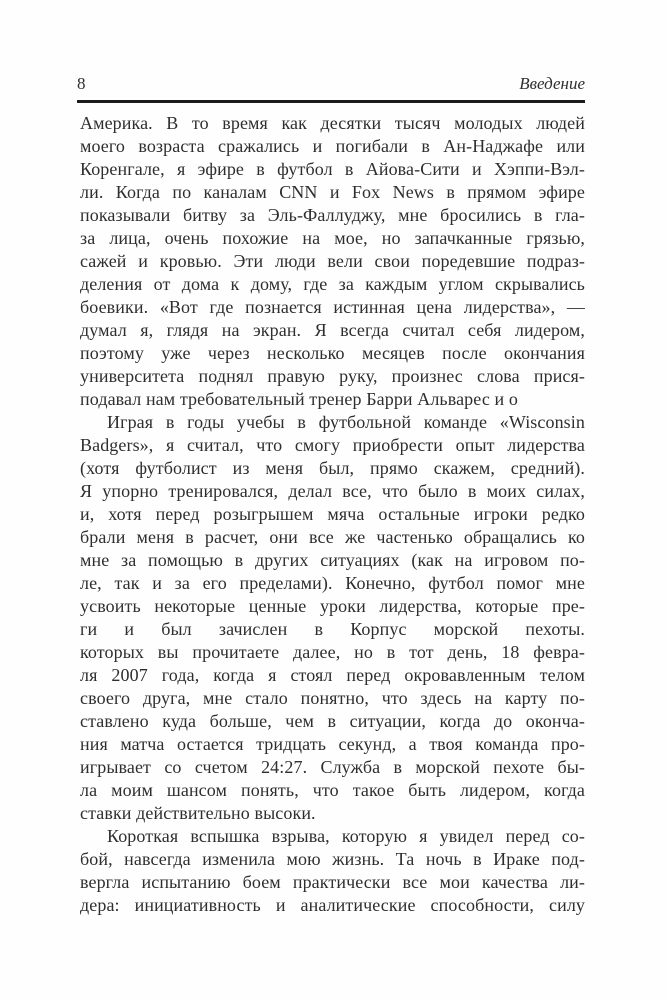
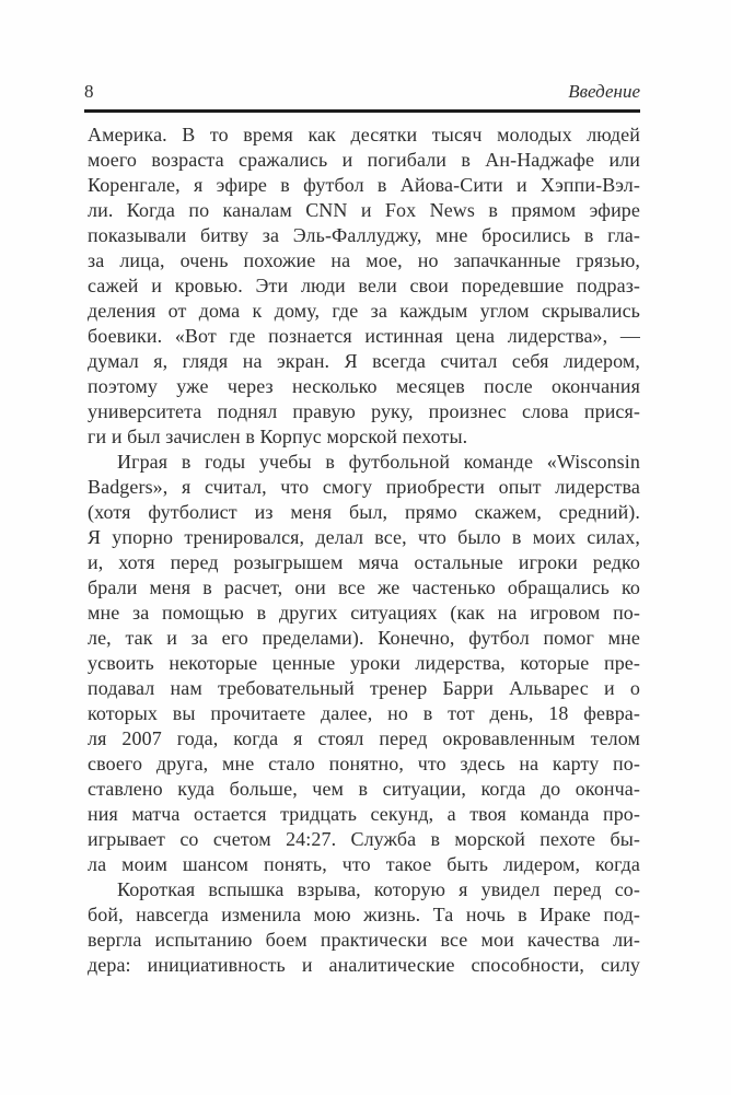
  8
  Введение
  Америка. В то время как десятки тысяч молодых людей
  моего возраста сражались и погибали в Ан-Наджафе или
  Коренгале, я эфире в футбол в Айова-Сити и Хэппи-Вэл-
  ли. Когда по каналам CNN и Fox News в прямом эфире
  показывали битву за Эль-Фаллуджу, мне бросились в гла-
  за лица, очень похожие на мое, но запачканные грязью,
  сажей и кровью. Эти люди вели свои поредевшие подраз-
  деления от дома к дому, где за каждым углом скрывались
  боевики. «Вот где познается истинная цена лидерства», —
  думал я, глядя на экран. Я всегда считал себя лидером,
  поэтому уже через несколько месяцев после окончания
  университета поднял правую руку, произнес слова прися-
- подавал нам требовательный тренер Барри Альварес и о
+ ги и был зачислен в Корпус морской пехоты.
  Играя в годы учебы в футбольной команде «Wisconsin
  Badgers», я считал, что смогу приобрести опыт лидерства
  (хотя футболист из меня был, прямо скажем, средний).
  Я упорно тренировался, делал все, что было в моих силах,
  и, хотя перед розыгрышем мяча остальные игроки редко
  брали меня в расчет, они все же частенько обращались ко
  мне за помощью в других ситуациях (как на игровом по-
  ле, так и за его пределами). Конечно, футбол помог мне
  усвоить некоторые ценные уроки лидерства, которые пре-
- ги и был зачислен в Корпус морской пехоты.
+ подавал нам требовательный тренер Барри Альварес и о
  которых вы прочитаете далее, но в тот день, 18 февра-
  ля 2007 года, когда я стоял перед окровавленным телом
  своего друга, мне стало понятно, что здесь на карту по-
  ставлено куда больше, чем в ситуации, когда до оконча-
  ния матча остается тридцать секунд, а твоя команда про-
  игрывает со счетом 24:27. Служба в морской пехоте бы-
  ла моим шансом понять, что такое быть лидером, когда
- ставки действительно высоки.
  Короткая вспышка взрыва, которую я увидел перед со-
  бой, навсегда изменила мою жизнь. Та ночь в Ираке под-
  вергла испытанию боем практически все мои качества ли-
  дера: инициативность и аналитические способности, силу
